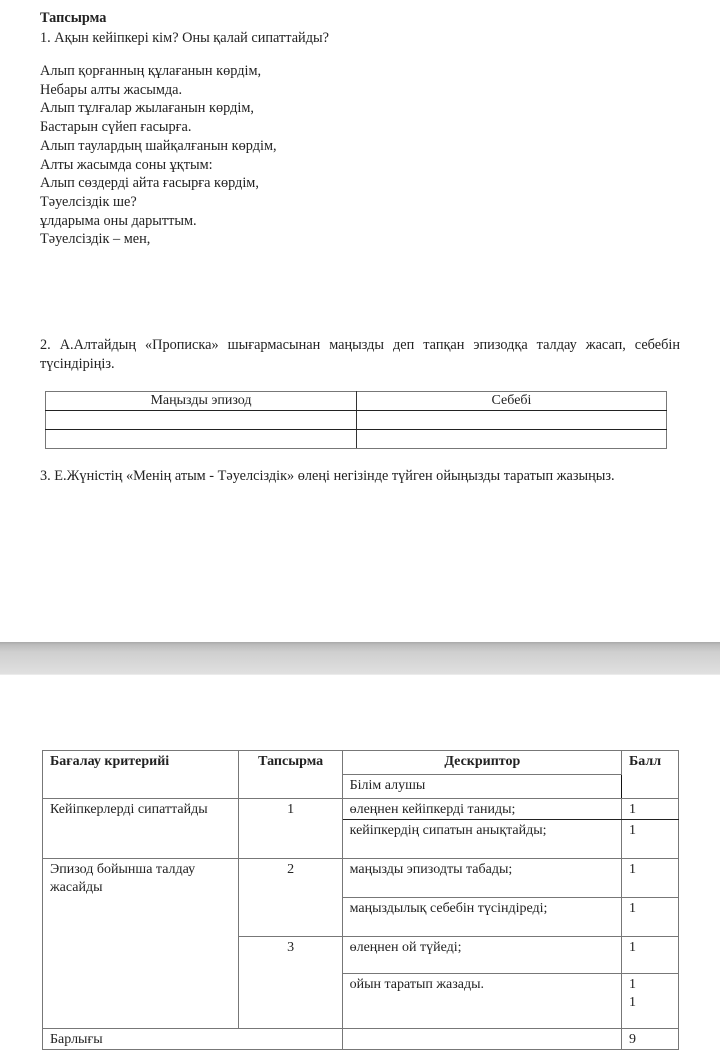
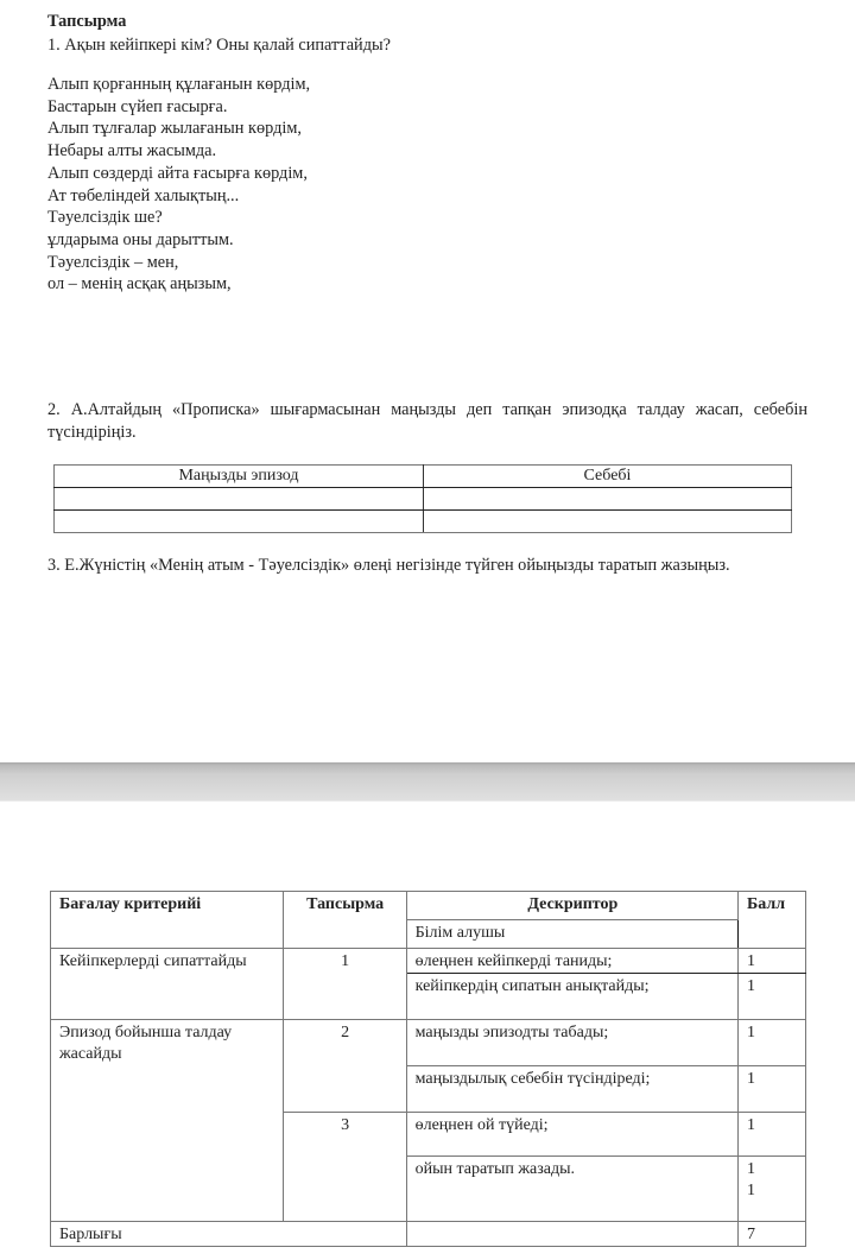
  Тапсырма
  1. Ақын кейіпкері кім? Оны қалай сипаттайды?
  Алып қорғанның құлағанын көрдім,
- Небары алты жасымда.
+ Бастарын сүйеп ғасырға.
  Алып тұлғалар жылағанын көрдім,
- Бастарын сүйеп ғасырға.
+ Небары алты жасымда.
- Алып таулардың шайқалғанын көрдім,
- Алты жасымда соны ұқтым:
  Алып сөздерді айта ғасырға көрдім,
+ Ат төбеліндей халықтың...
  Тәуелсіздік ше?
  ұлдарыма оны дарыттым.
  Тәуелсіздік – мен,
+ ол – менің асқақ аңызым,
  2. А.Алтайдың «Прописка» шығармасынан маңызды деп тапқан эпизодқа талдау жасап, себебін түсіндіріңіз.
  Маңызды эпизод	Себебі
  3. Е.Жүністің «Менің атым - Тәуелсіздік» өлеңі негізінде түйген ойыңызды таратып жазыңыз.
  Бағалау критерийі	Тапсырма	Дескриптор	Балл
  Білім алушы
  Кейіпкерлерді сипаттайды	1	өлеңнен кейіпкерді таниды;	1
  кейіпкердің сипатын анықтайды;	1
  Эпизод бойынша талдау жасайды	2	маңызды эпизодты табады;	1
  маңыздылық себебін түсіндіреді;	1
  3	өлеңнен ой түйеді;	1
  ойын таратып жазады.	1 1
- Барлығы		9
+ Барлығы		7
